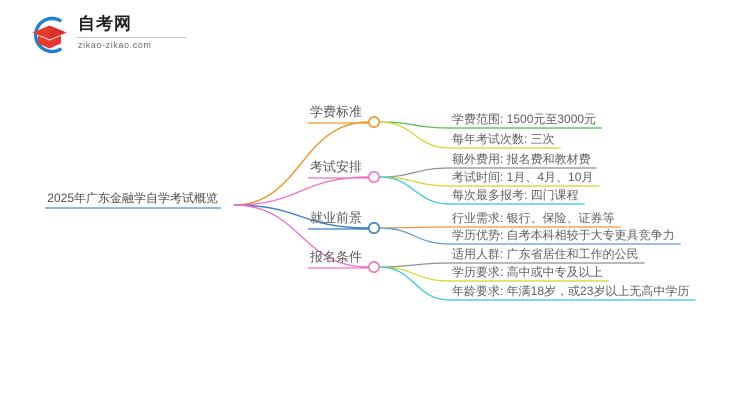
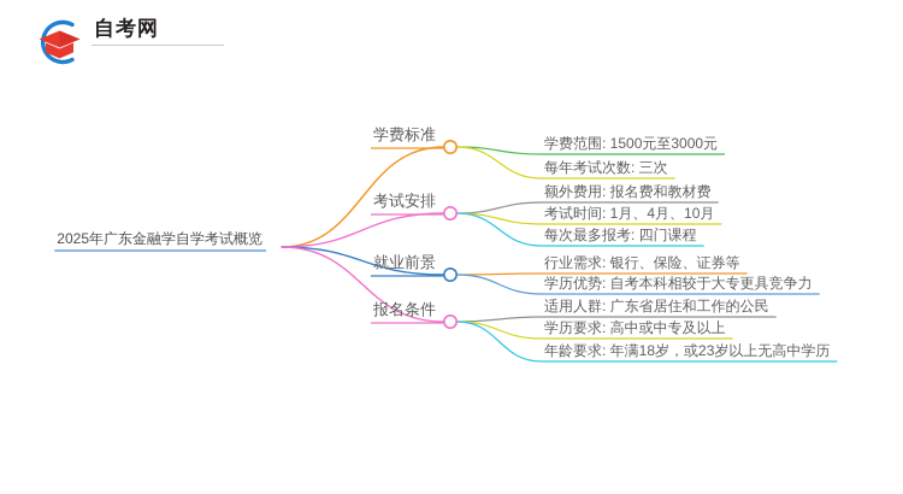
  自考网
- zikao-zikao.com
  2025年广东金融学自学考试概览
  学费标准
  学费范围: 1500元至3000元
  每年考试次数: 三次
  考试安排
  额外费用: 报名费和教材费
  考试时间: 1月、4月、10月
  每次最多报考: 四门课程
  就业前景
  行业需求: 银行、保险、证券等
  学历优势: 自考本科相较于大专更具竞争力
  报名条件
  适用人群: 广东省居住和工作的公民
  学历要求: 高中或中专及以上
  年龄要求: 年满18岁，或23岁以上无高中学历
